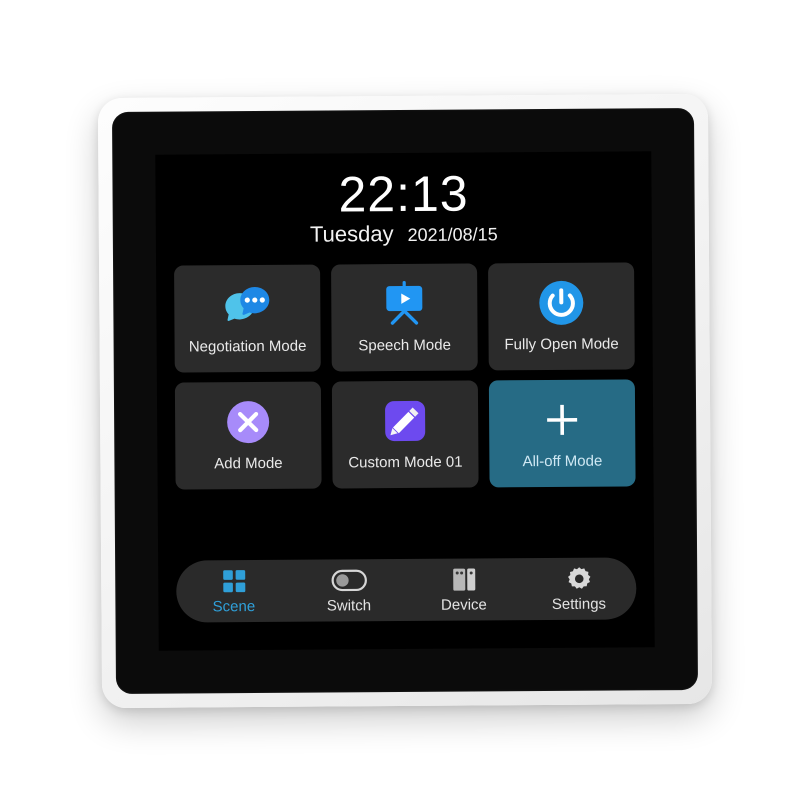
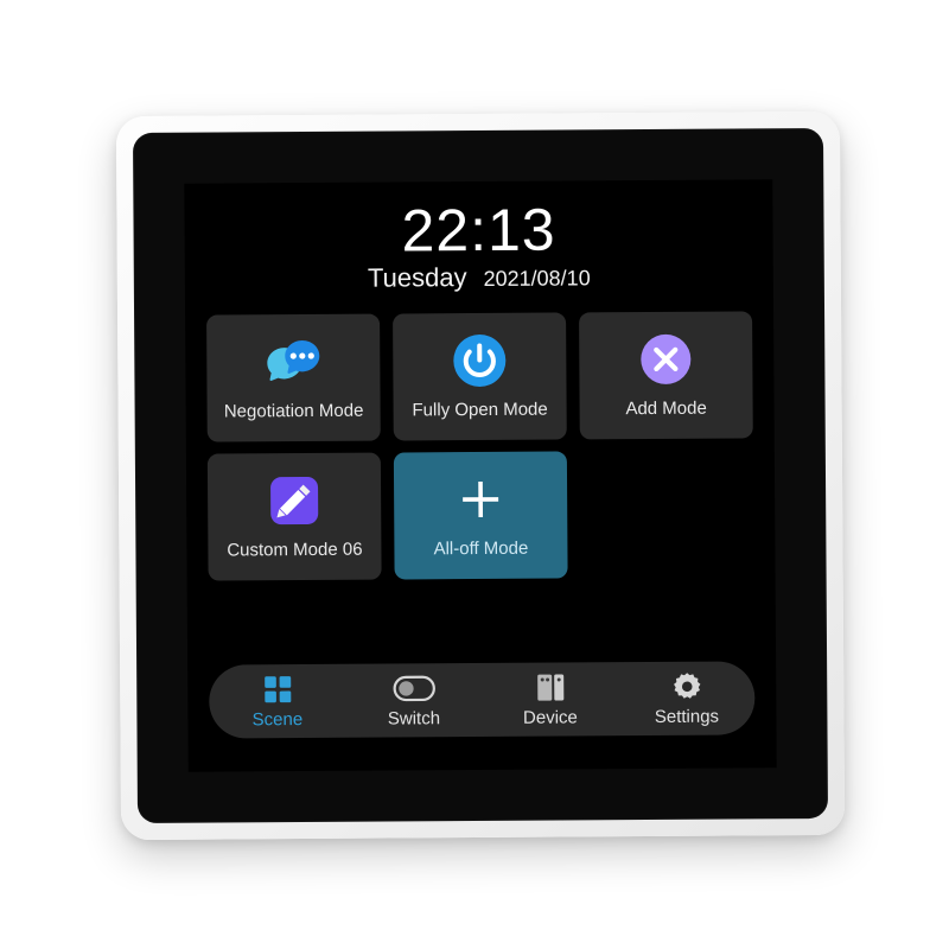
  22:13
  Tuesday
- 2021/08/15
+ 2021/08/10
  Negotiation Mode
- Speech Mode
  Fully Open Mode
  Add Mode
- Custom Mode 01
+ Custom Mode 06
  All-off Mode
  Scene
  Switch
  Device
  Settings
